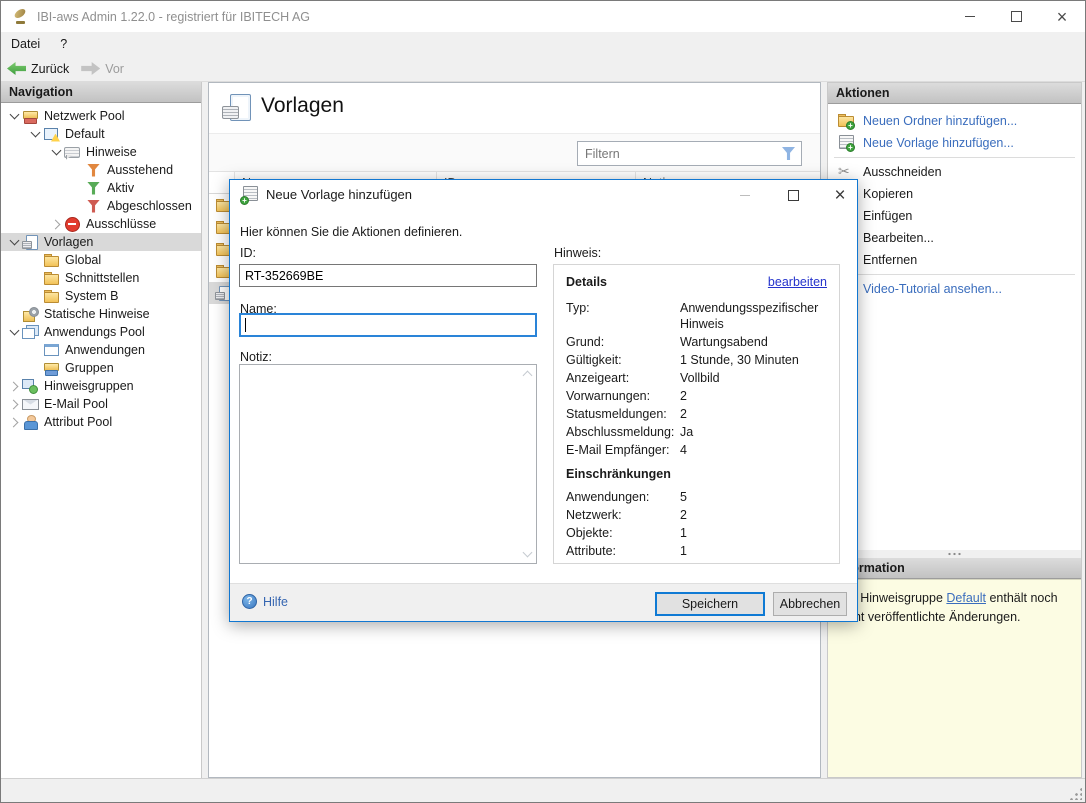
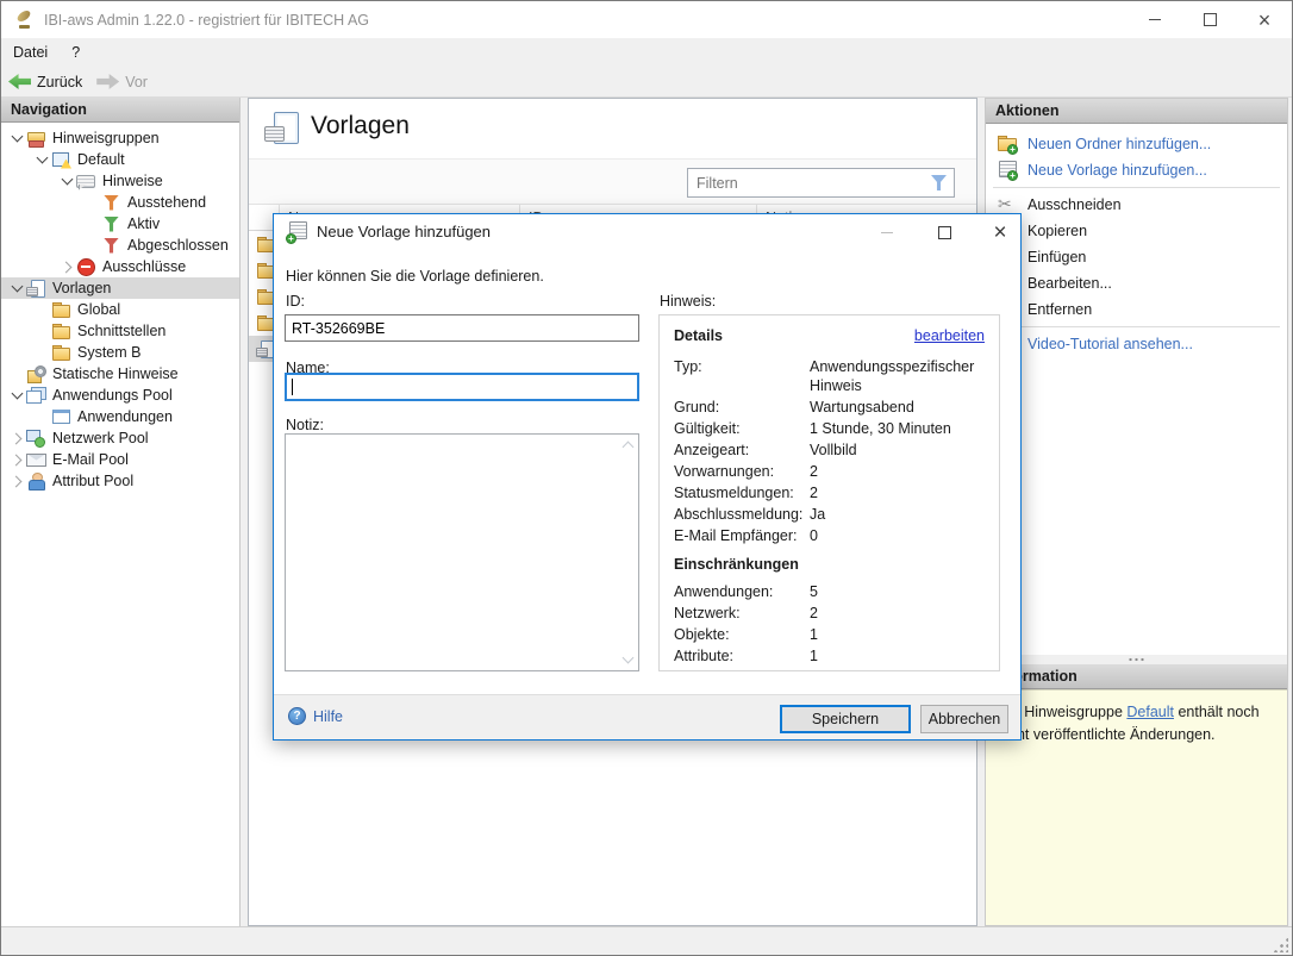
  IBI-aws Admin 1.22.0 - registriert für IBITECH AG
  Datei
  ?
  Zurück
  Vor
  Navigation
- Netzwerk Pool
+ Hinweisgruppen
  Default
  Hinweise
  Ausstehend
  Aktiv
  Abgeschlossen
  Ausschlüsse
  Vorlagen
  Global
  Schnittstellen
  System B
  Statische Hinweise
  Anwendungs Pool
  Anwendungen
- Gruppen
- Hinweisgruppen
+ Netzwerk Pool
  E-Mail Pool
  Attribut Pool
  Vorlagen
  Filtern
  Aktionen
  +
  Neuen Ordner hinzufügen...
  +
  Neue Vorlage hinzufügen...
  Ausschneiden
  Kopieren
  Einfügen
  Bearbeiten...
  Entfernen
  Video-Tutorial ansehen...
  Hinweisgruppe Default enthält noch t veröffentlichte Änderungen.
  +
  Neue Vorlage hinzufügen
- Hier können Sie die Aktionen definieren.
+ Hier können Sie die Vorlage definieren.
  ID:
  RT-352669BE
  Name:
  Notiz:
  Hinweis:
  Details
  bearbeiten
  Typ:
  Anwendungsspezifischer Hinweis
  Grund:
  Wartungsabend
  Gültigkeit:
  1 Stunde, 30 Minuten
  Anzeigeart:
  Vollbild
  Vorwarnungen:
  2
  Statusmeldungen:
  2
  Abschlussmeldung:
  Ja
  E-Mail Empfänger:
- 4
+ 0
  Einschränkungen
  Anwendungen:
  5
  Netzwerk:
  2
  Objekte:
  1
  Attribute:
  1
  ?
  Hilfe
  Speichern
  Abbrechen
